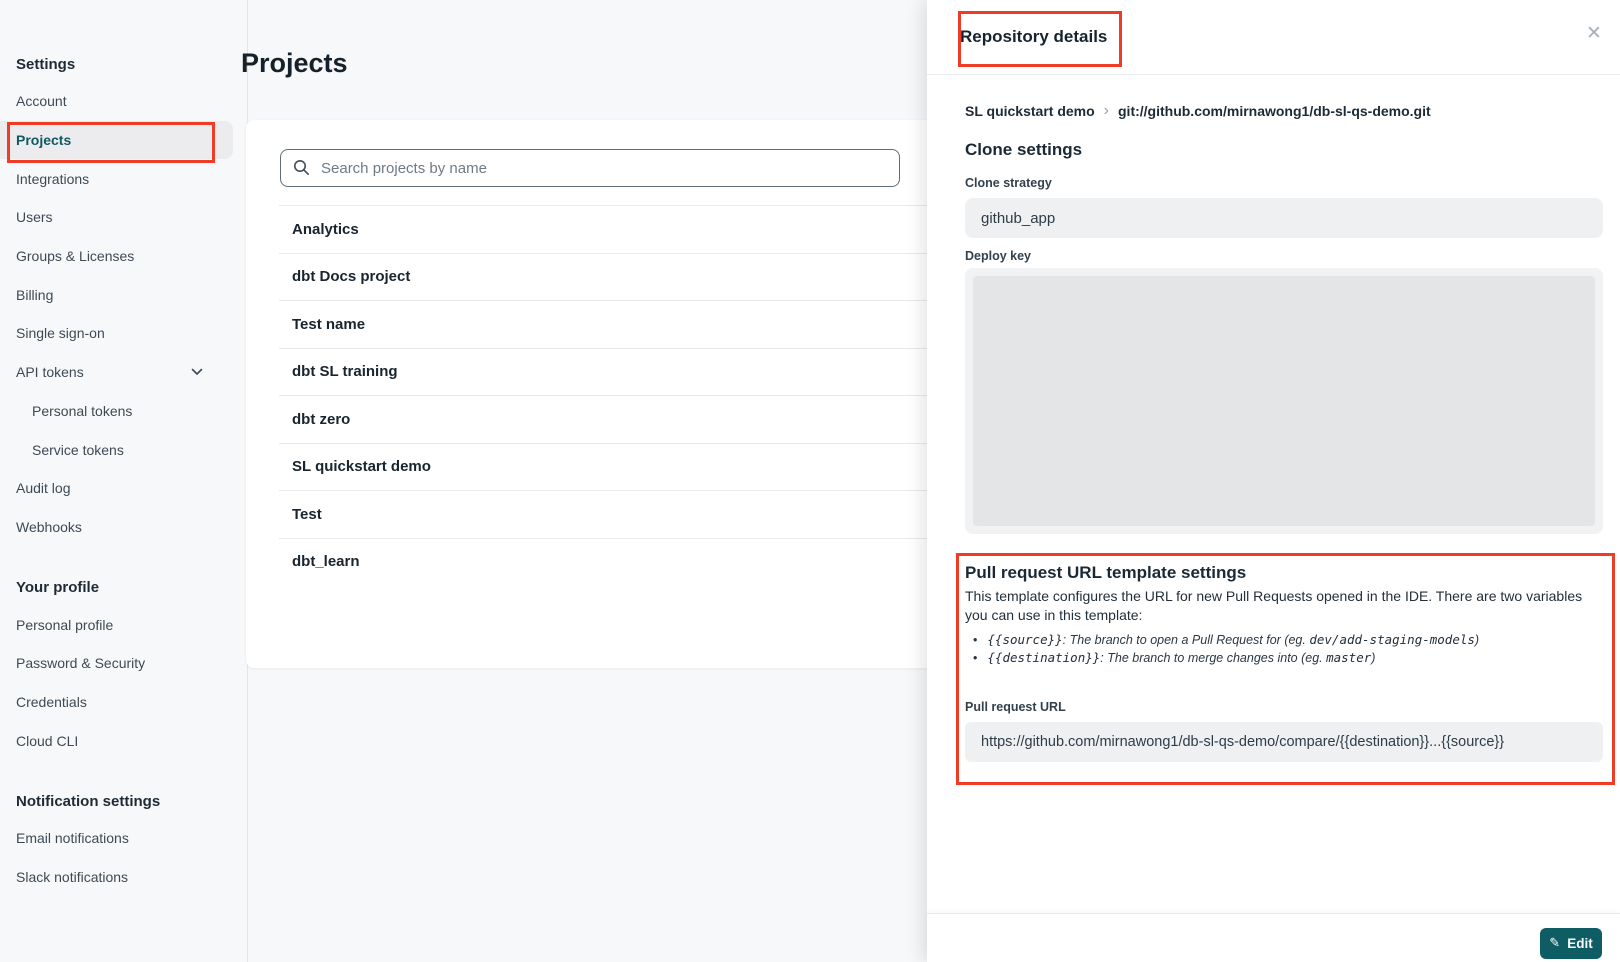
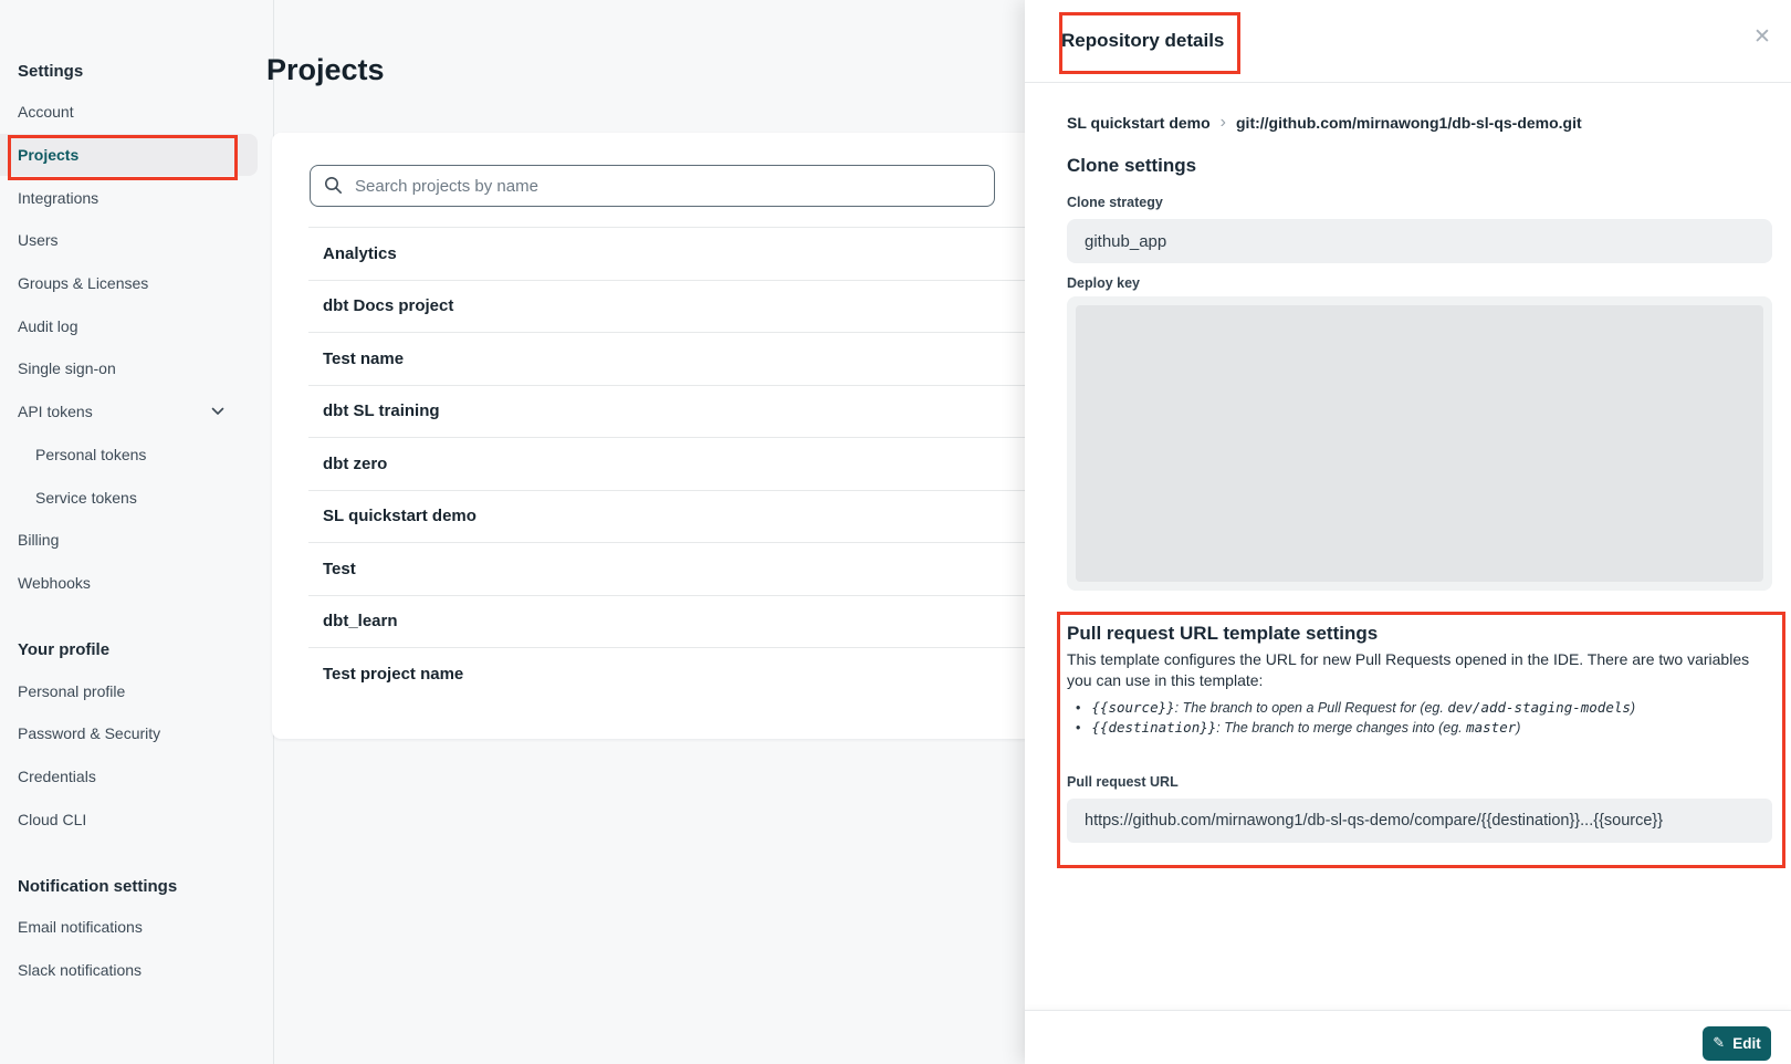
  Settings
  Account
  Projects
  Integrations
  Users
  Groups & Licenses
- Billing
+ Audit log
  Single sign-on
  API tokens
  Personal tokens
  Service tokens
- Audit log
+ Billing
  Webhooks
  Your profile
  Personal profile
  Password & Security
  Credentials
  Cloud CLI
  Notification settings
  Email notifications
  Slack notifications
  Projects
  Search projects by name
  Analytics
  dbt Docs project
  Test name
  dbt SL training
  dbt zero
  SL quickstart demo
  Test
  dbt_learn
+ Test project name
  Repository details
  ✕
  SL quickstart demo
  ›
  git://github.com/mirnawong1/db-sl-qs-demo.git
  Clone settings
  Clone strategy
  github_app
  Deploy key
  Pull request URL template settings
  This template configures the URL for new Pull Requests opened in the IDE. There are two variables you can use in this template:
  • {{source}}: The branch to open a Pull Request for (eg. dev/add-staging-models)
  • {{destination}}: The branch to merge changes into (eg. master)
  Pull request URL
  https://github.com/mirnawong1/db-sl-qs-demo/compare/{{destination}}...{{source}}
  ✎
  Edit
